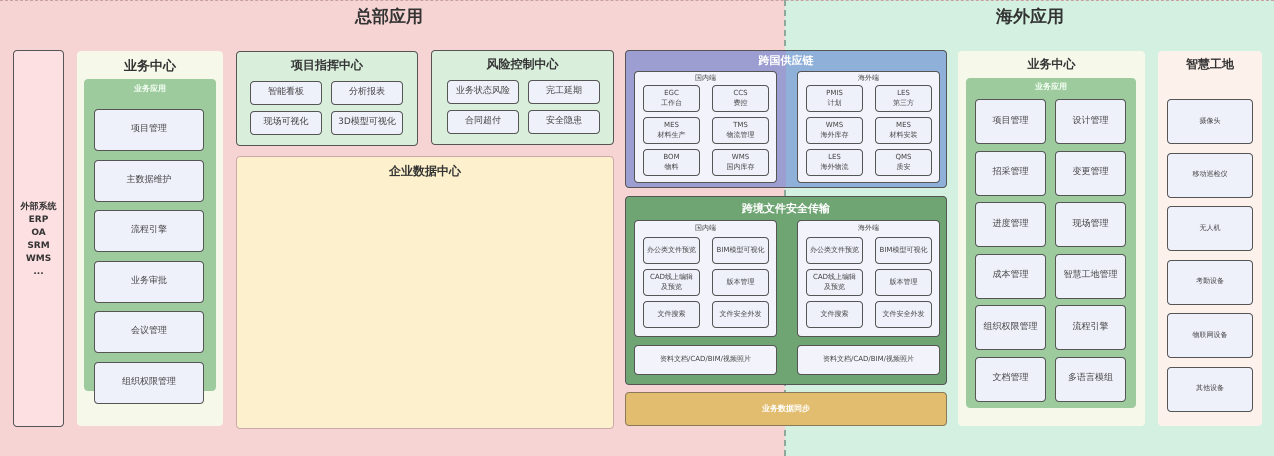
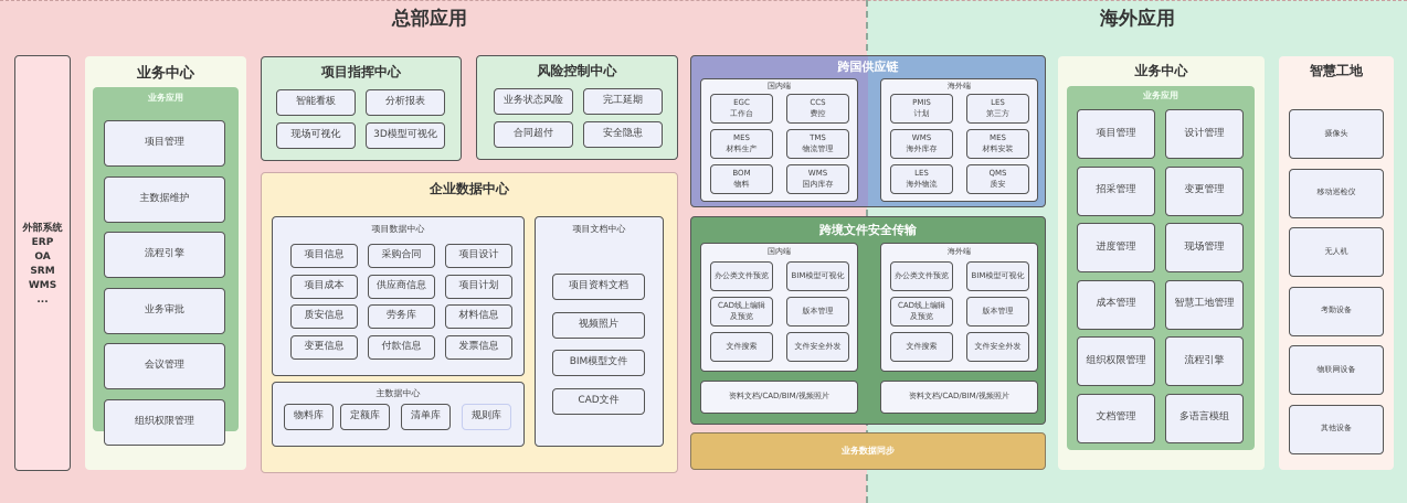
  总部应用
  海外应用
  外部系统
  ERP
  OA
  SRM
  WMS
  ...
  业务中心
  业务应用
  项目管理
  主数据维护
  流程引擎
  业务审批
  会议管理
  组织权限管理
  项目指挥中心
  智能看板
  分析报表
  现场可视化
  3D模型可视化
  风险控制中心
  业务状态风险
  完工延期
  合同超付
  安全隐患
  企业数据中心
+ 项目数据中心
+ 项目信息
+ 采购合同
+ 项目设计
+ 项目成本
+ 供应商信息
+ 项目计划
+ 质安信息
+ 劳务库
+ 材料信息
+ 变更信息
+ 付款信息
+ 发票信息
+ 主数据中心
+ 物料库
+ 定额库
+ 清单库
+ 规则库
+ 项目文档中心
+ 项目资料文档
+ 视频照片
+ BIM模型文件
+ CAD文件
  跨国供应链
  国内端
  EGC
  工作台
  CCS
  费控
  MES
  材料生产
  TMS
  物流管理
  BOM
  物料
  WMS
  国内库存
  海外端
  PMIS
  计划
  LES
  第三方
  WMS
  海外库存
  MES
  材料安装
  LES
  海外物流
  QMS
  质安
  跨境文件安全传输
  国内端
  办公类文件预览
  BIM模型可视化
  CAD线上编辑及预览
  版本管理
  文件搜索
  文件安全外发
  资料文档/CAD/BIM/视频照片
  海外端
  办公类文件预览
  BIM模型可视化
  CAD线上编辑及预览
  版本管理
  文件搜索
  文件安全外发
  资料文档/CAD/BIM/视频照片
  业务数据同步
  业务中心
  业务应用
  项目管理
  设计管理
  招采管理
  变更管理
  进度管理
  现场管理
  成本管理
  智慧工地管理
  组织权限管理
  流程引擎
  文档管理
  多语言模组
  智慧工地
  摄像头
  移动巡检仪
  无人机
  考勤设备
  物联网设备
  其他设备
